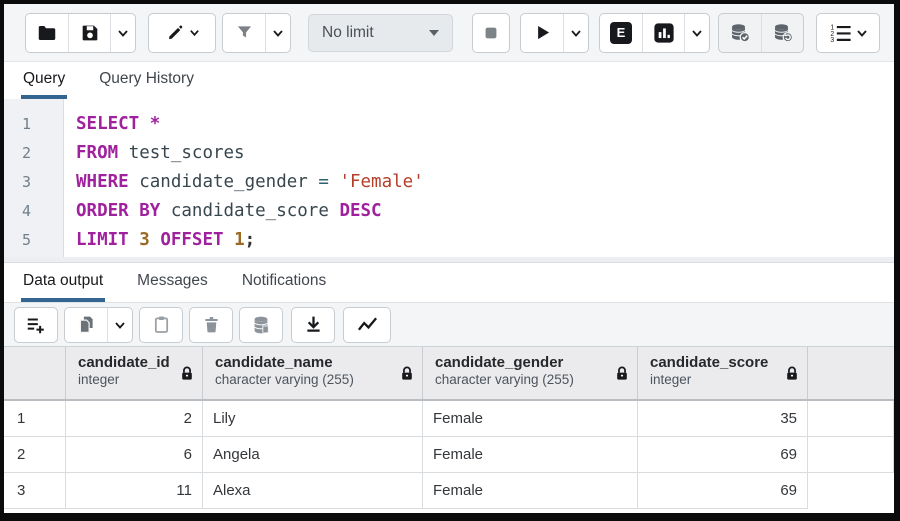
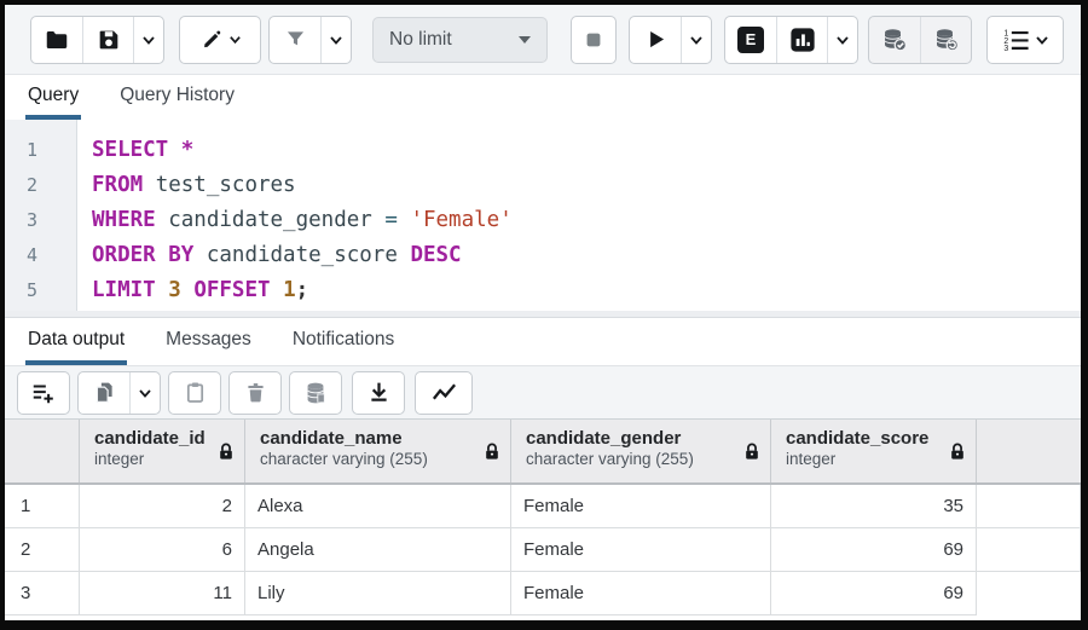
  No limit
  E
  Query
  Query History
  1
  2
  3
  4
  5
  SELECT *
  FROM test_scores
  WHERE candidate_gender = 'Female'
  ORDER BY candidate_score DESC
  LIMIT 3 OFFSET 1;
  Data output
  Messages
  Notifications
  candidate_id
  integer
  candidate_name
  character varying (255)
  candidate_gender
  character varying (255)
  candidate_score
  integer
  1
  2
- Lily
+ Alexa
  Female
  35
  2
  6
  Angela
  Female
  69
  3
  11
- Alexa
+ Lily
  Female
  69
